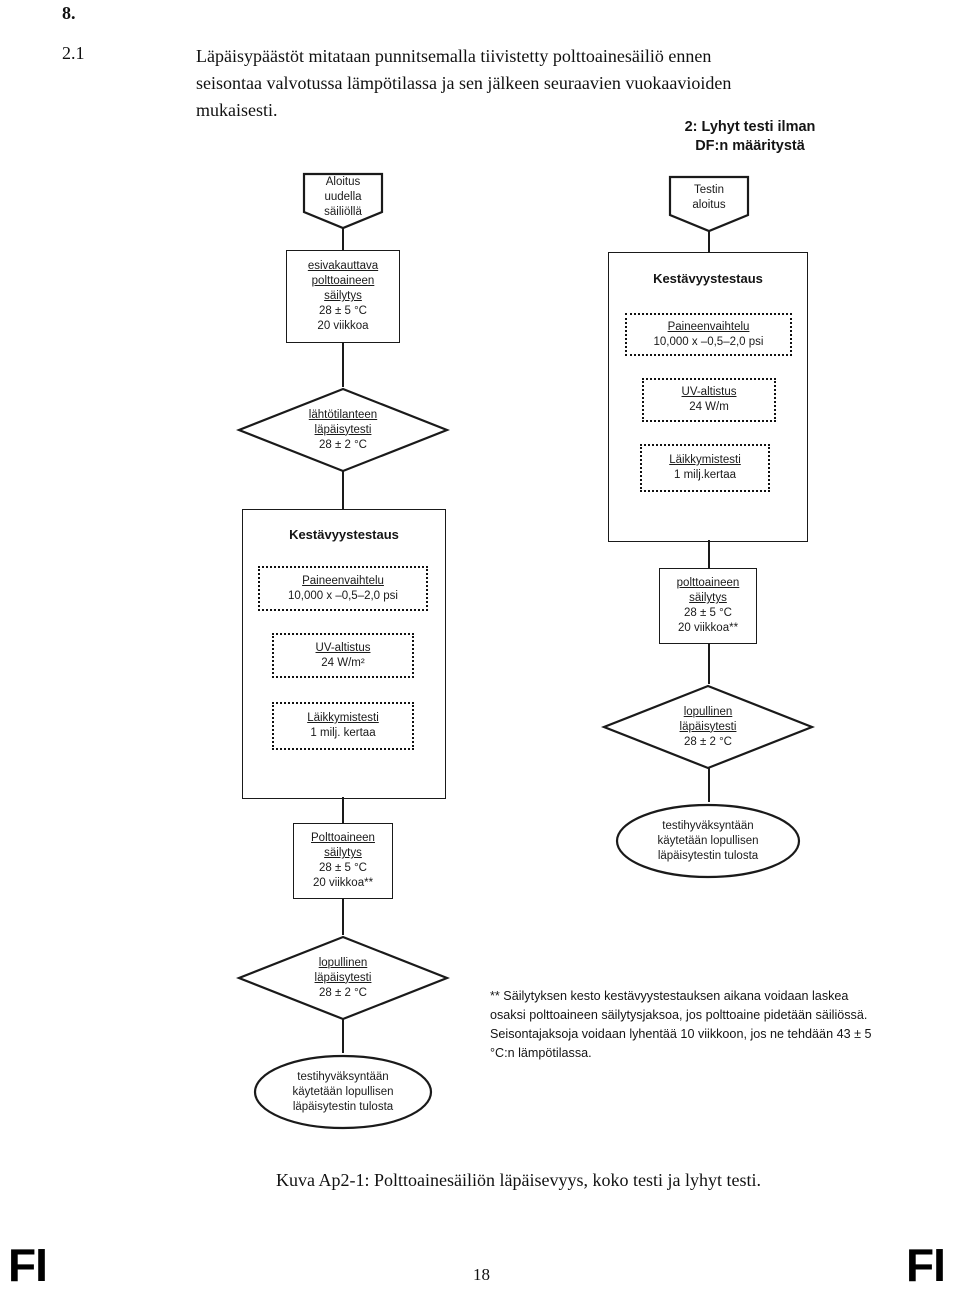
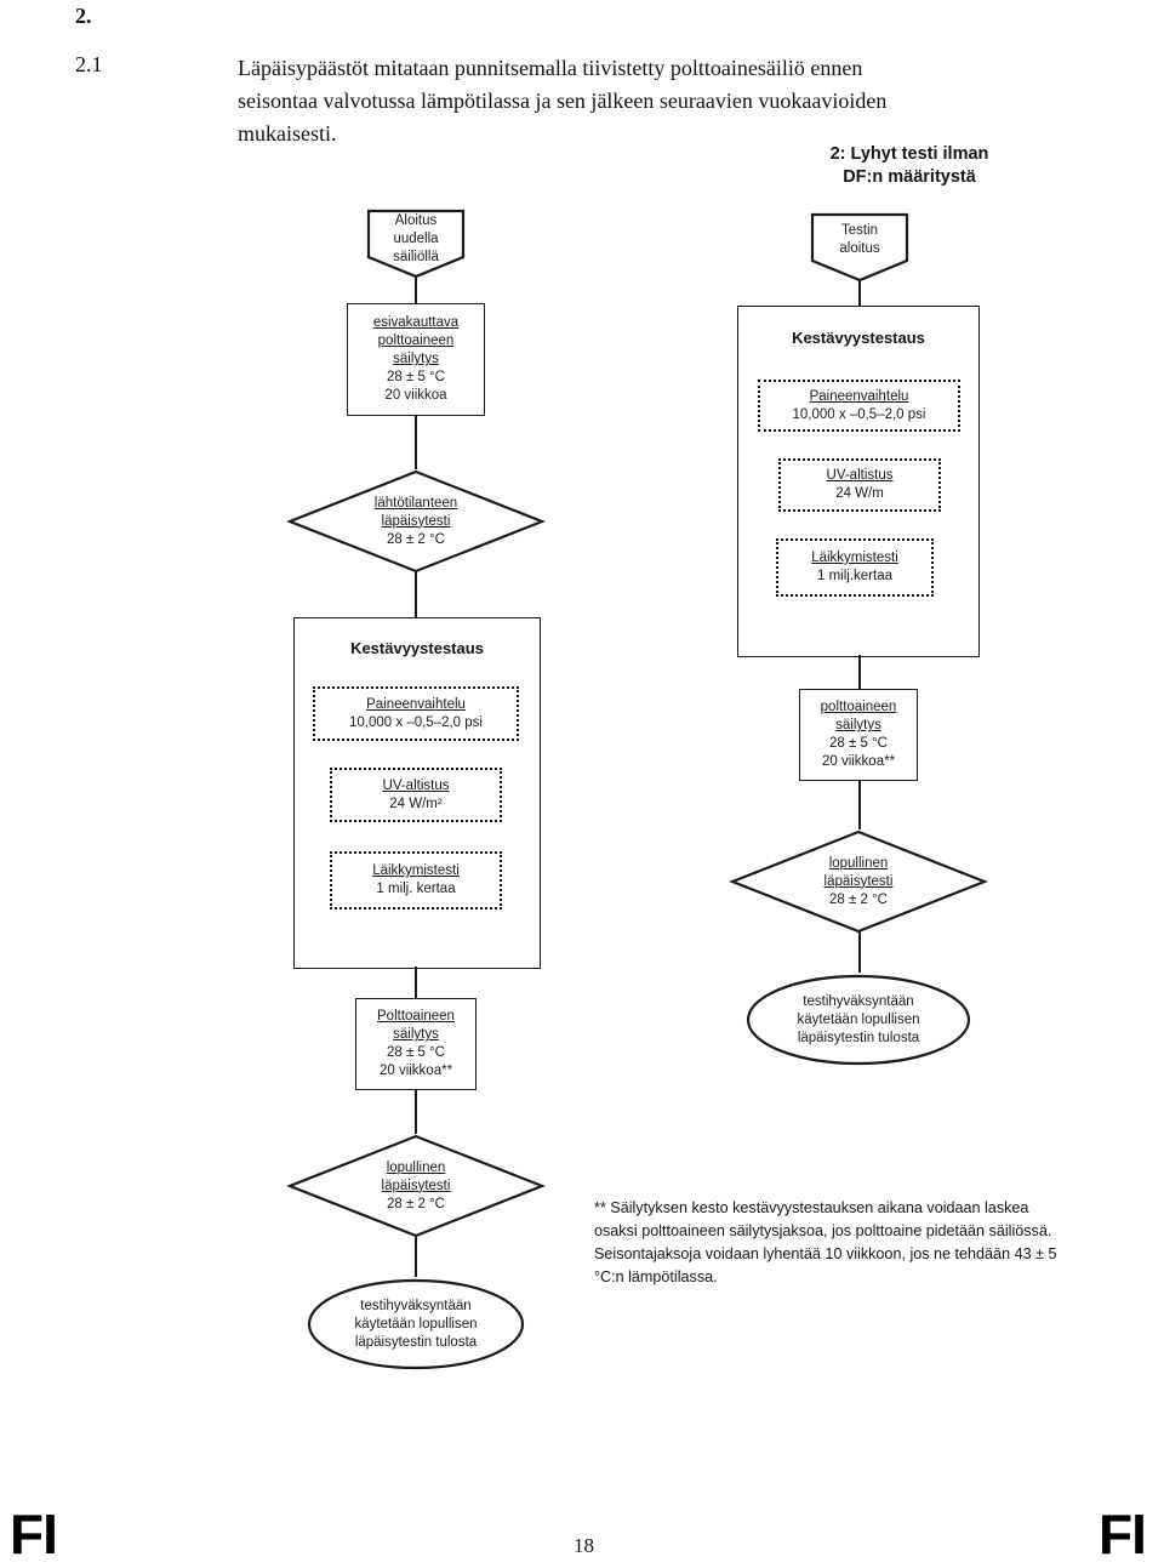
- 8.
+ 2.
  2.1
  Läpäisypäästöt mitataan punnitsemalla tiivistetty polttoainesäiliö ennen seisontaa valvotussa lämpötilassa ja sen jälkeen seuraavien vuokaavioiden mukaisesti.
  2: Lyhyt testi ilman
  DF:n määritystä
  Aloitus
  uudella
  säiliöllä
  esivakauttava
  polttoaineen
  säilytys
  28 ± 5 °C
  20 viikkoa
  lähtötilanteen
  läpäisytesti
  28 ± 2 °C
  Kestävyystestaus
  Paineenvaihtelu
  10,000 x –0,5–2,0 psi
  UV-altistus
  24 W/m²
  Läikkymistesti
  1 milj. kertaa
  Polttoaineen
  säilytys
  28 ± 5 °C
  20 viikkoa**
  lopullinen
  läpäisytesti
  28 ± 2 °C
  testihyväksyntään
  käytetään lopullisen
  läpäisytestin tulosta
  Testin
  aloitus
  Kestävyystestaus
  Paineenvaihtelu
  10,000 x –0,5–2,0 psi
  UV-altistus
  24 W/m
  Läikkymistesti
  1 milj.kertaa
  polttoaineen
  säilytys
  28 ± 5 °C
  20 viikkoa**
  lopullinen
  läpäisytesti
  28 ± 2 °C
  testihyväksyntään
  käytetään lopullisen
  läpäisytestin tulosta
  ** Säilytyksen kesto kestävyystestauksen aikana voidaan laskea osaksi polttoaineen säilytysjaksoa, jos polttoaine pidetään säiliössä. Seisontajaksoja voidaan lyhentää 10 viikkoon, jos ne tehdään 43 ± 5 °C:n lämpötilassa.
- Kuva Ap2-1: Polttoainesäiliön läpäisevyys, koko testi ja lyhyt testi.
  FI
  18
  FI
